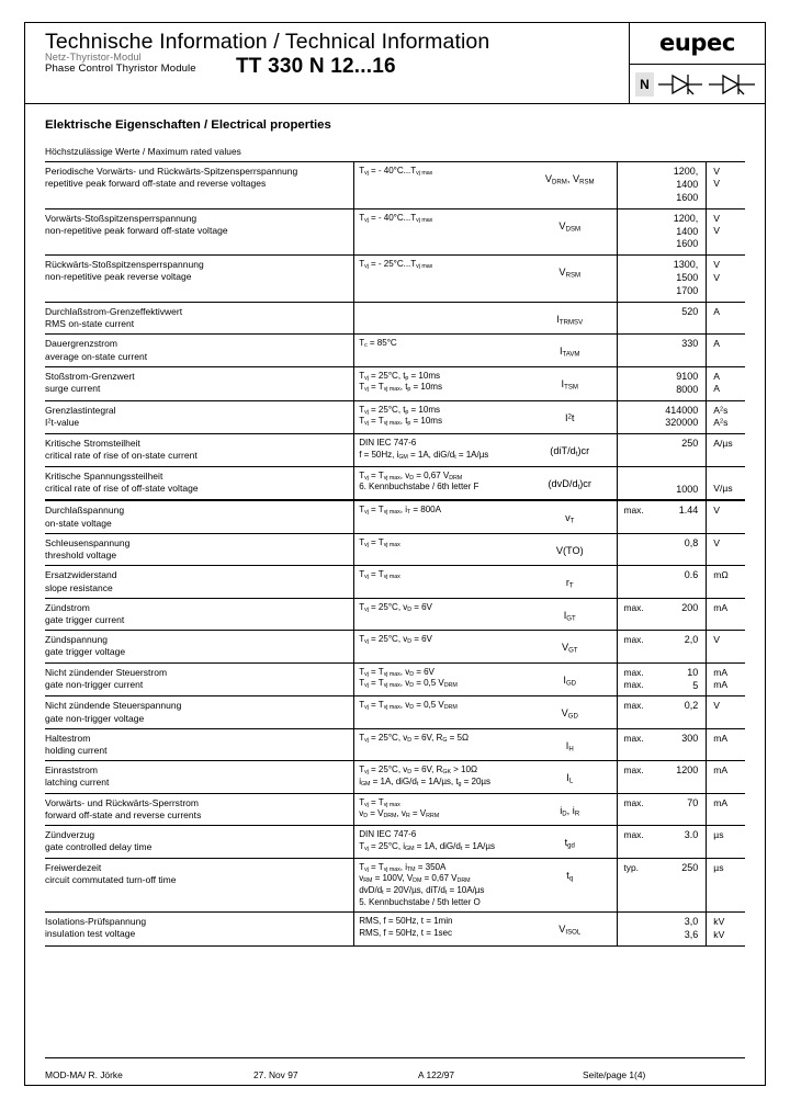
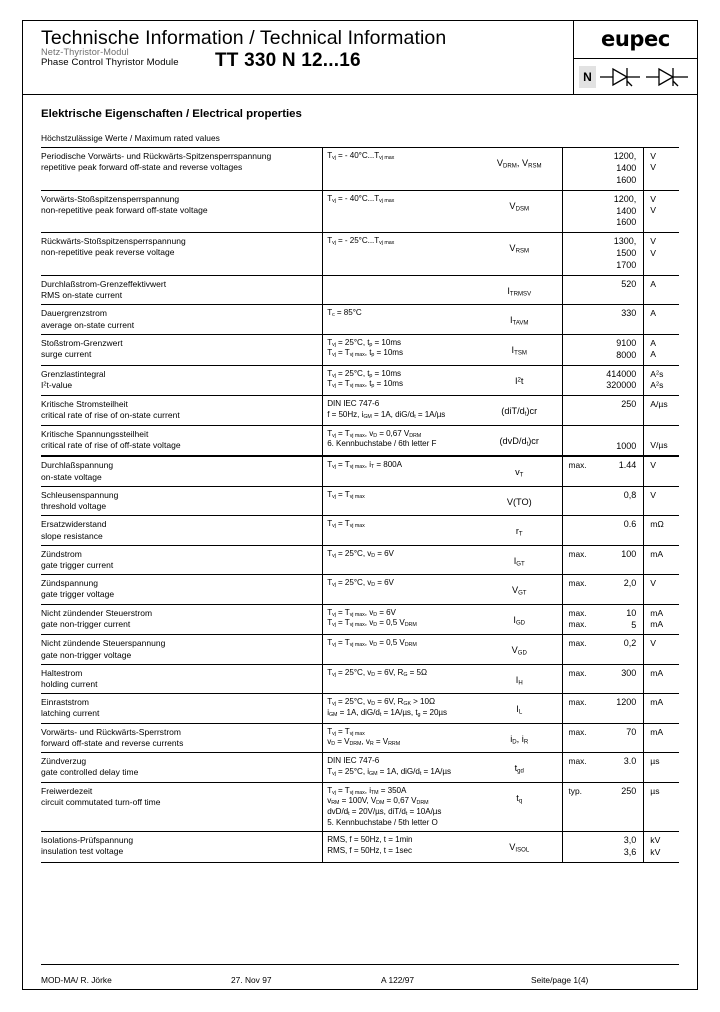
  Technische Information / Technical Information
  Netz-Thyristor-Modul
  Phase Control Thyristor Module
  TT 330 N 12...16
  eupec
  N
  Elektrische Eigenschaften / Electrical properties
  Höchstzulässige Werte / Maximum rated values
  Periodische Vorwärts- und Rückwärts-Spitzensperrspannungrepetitive peak forward off-state and reverse voltages	T = - 40°C...T	V , V		1200, 14001600	VV
  Vorwärts-Stoßspitzensperrspannungnon-repetitive peak forward off-state voltage	T = - 40°C...T	V		1200, 14001600	VV
  Rückwärts-Stoßspitzensperrspannungnon-repetitive peak reverse voltage	T = - 25°C...T	V		1300, 15001700	VV
  Durchlaßstrom-GrenzeffektivwertRMS on-state current		I		520	A
  Dauergrenzstromaverage on-state current	T = 85°C	I		330	A
  Stoßstrom-Grenzwertsurge current	T = 25°C, t = 10msT = T , t = 10ms	I		91008000	AA
  GrenzlastintegralI t-value	T = 25°C, t = 10msT = T , t = 10ms	I t		414000320000	A sA s
  Kritische Stromsteilheitcritical rate of rise of on-state current	DIN IEC 747-6f = 50Hz, i = 1A, diG/d = 1A/µs	(diT/d )cr		250	A/µs
  Kritische Spannungssteilheitcritical rate of rise of off-state voltage	T = T , v = 0,67 V6. Kennbuchstabe / 6th letter F	(dvD/d )cr		1000	V/µs
  Durchlaßspannungon-state voltage	T = T , i = 800A	v	max.	1.44	V
  Schleusenspannungthreshold voltage	T = T	V(TO)		0,8	V
  Ersatzwiderstandslope resistance	T = T	r		0.6	mΩ
- Zündstromgate trigger current	T = 25°C, v = 6V	I	max.	200	mA
+ Zündstromgate trigger current	T = 25°C, v = 6V	I	max.	100	mA
  Zündspannunggate trigger voltage	T = 25°C, v = 6V	V	max.	2,0	V
  Nicht zündender Steuerstromgate non-trigger current	T = T , v = 6VT = T , v = 0,5 V	I	max.max.	105	mAmA
  Nicht zündende Steuerspannunggate non-trigger voltage	T = T , v = 0,5 V	V	max.	0,2	V
  Haltestromholding current	T = 25°C, v = 6V, R = 5Ω	I	max.	300	mA
  Einraststromlatching current	T = 25°C, v = 6V, R > 10Ωi = 1A, diG/d = 1A/µs, t = 20µs	I	max.	1200	mA
  Vorwärts- und Rückwärts-Sperrstromforward off-state and reverse currents	T = Tv = V , v = V	i , i	max.	70	mA
  Zündverzuggate controlled delay time	DIN IEC 747-6T = 25°C, i = 1A, diG/d = 1A/µs	t	max.	3.0	µs
  Freiwerdezeitcircuit commutated turn-off time	T = T , i = 350Av = 100V, V = 0,67 VdvD/d = 20V/µs, diT/d = 10A/µs5. Kennbuchstabe / 5th letter O	t	typ.	250	µs
  Isolations-Prüfspannunginsulation test voltage	RMS, f = 50Hz, t = 1minRMS, f = 50Hz, t = 1sec	V		3,03,6	kVkV
  MOD-MA/ R. Jörke
  27. Nov 97
  A 122/97
  Seite/page 1(4)
